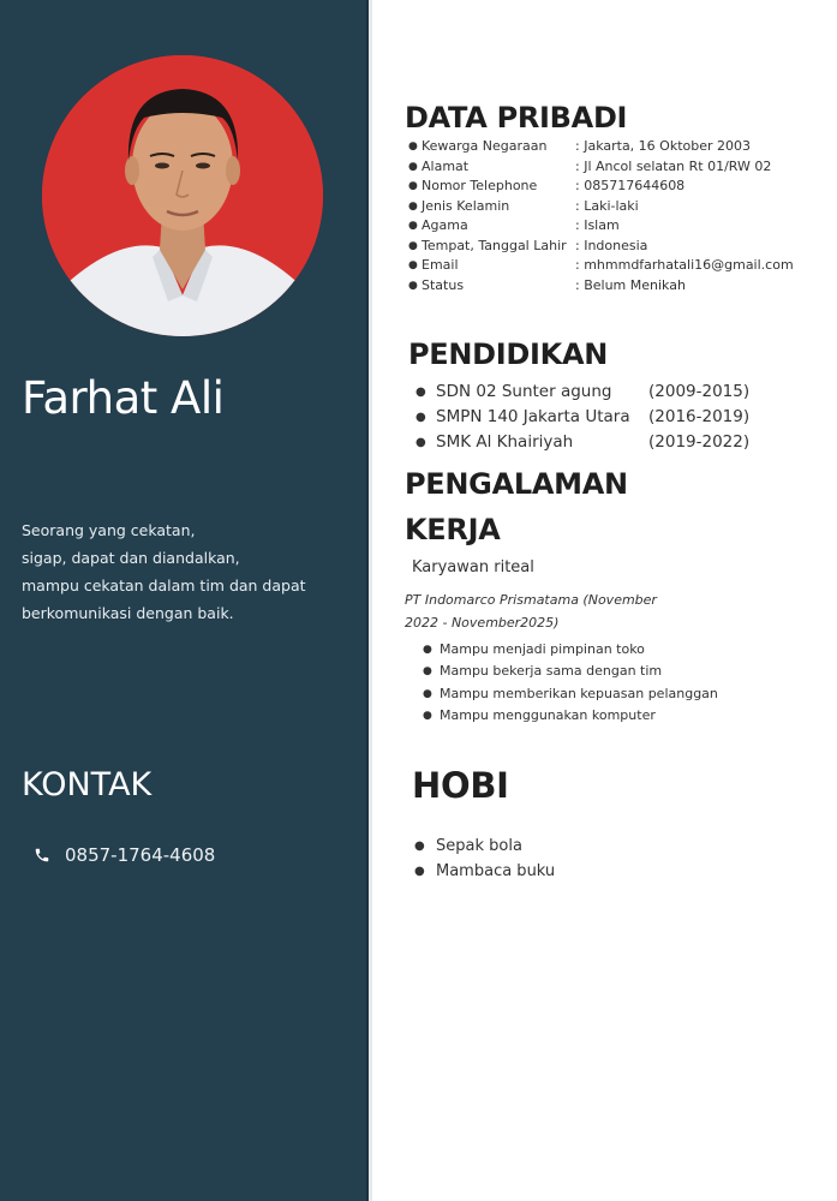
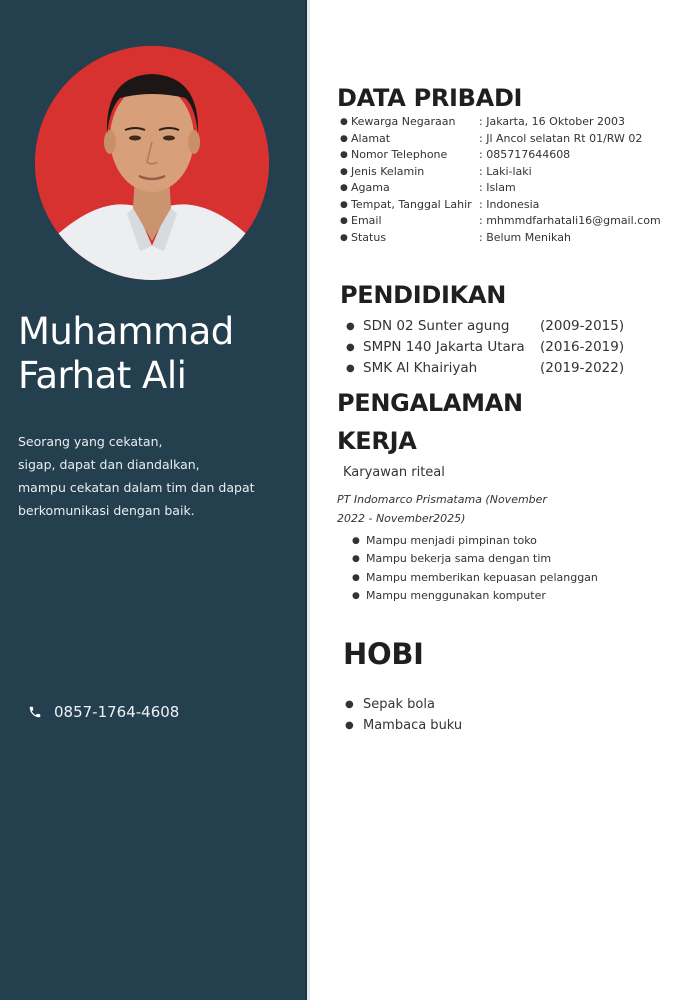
+ Muhammad
  Farhat Ali
  Seorang yang cekatan,
  sigap, dapat dan diandalkan,
  mampu cekatan dalam tim dan dapat
  berkomunikasi dengan baik.
- KONTAK
  0857-1764-4608
  DATA PRIBADI
  ●
  Kewarga Negaraan
  : Jakarta, 16 Oktober 2003
  ●
  Alamat
  : Jl Ancol selatan Rt 01/RW 02
  ●
  Nomor Telephone
  : 085717644608
  ●
  Jenis Kelamin
  : Laki-laki
  ●
  Agama
  : Islam
  ●
  Tempat, Tanggal Lahir
  : Indonesia
  ●
  Email
  : mhmmdfarhatali16@gmail.com
  ●
  Status
  : Belum Menikah
  PENDIDIKAN
  ●
  SDN 02 Sunter agung
  (2009-2015)
  ●
  SMPN 140 Jakarta Utara
  (2016-2019)
  ●
  SMK Al Khairiyah
  (2019-2022)
  PENGALAMAN
  KERJA
  Karyawan riteal
  PT Indomarco Prismatama (November
  2022 - November2025)
  ●
  Mampu menjadi pimpinan toko
  ●
  Mampu bekerja sama dengan tim
  ●
  Mampu memberikan kepuasan pelanggan
  ●
  Mampu menggunakan komputer
  HOBI
  ●
  Sepak bola
  ●
  Mambaca buku
